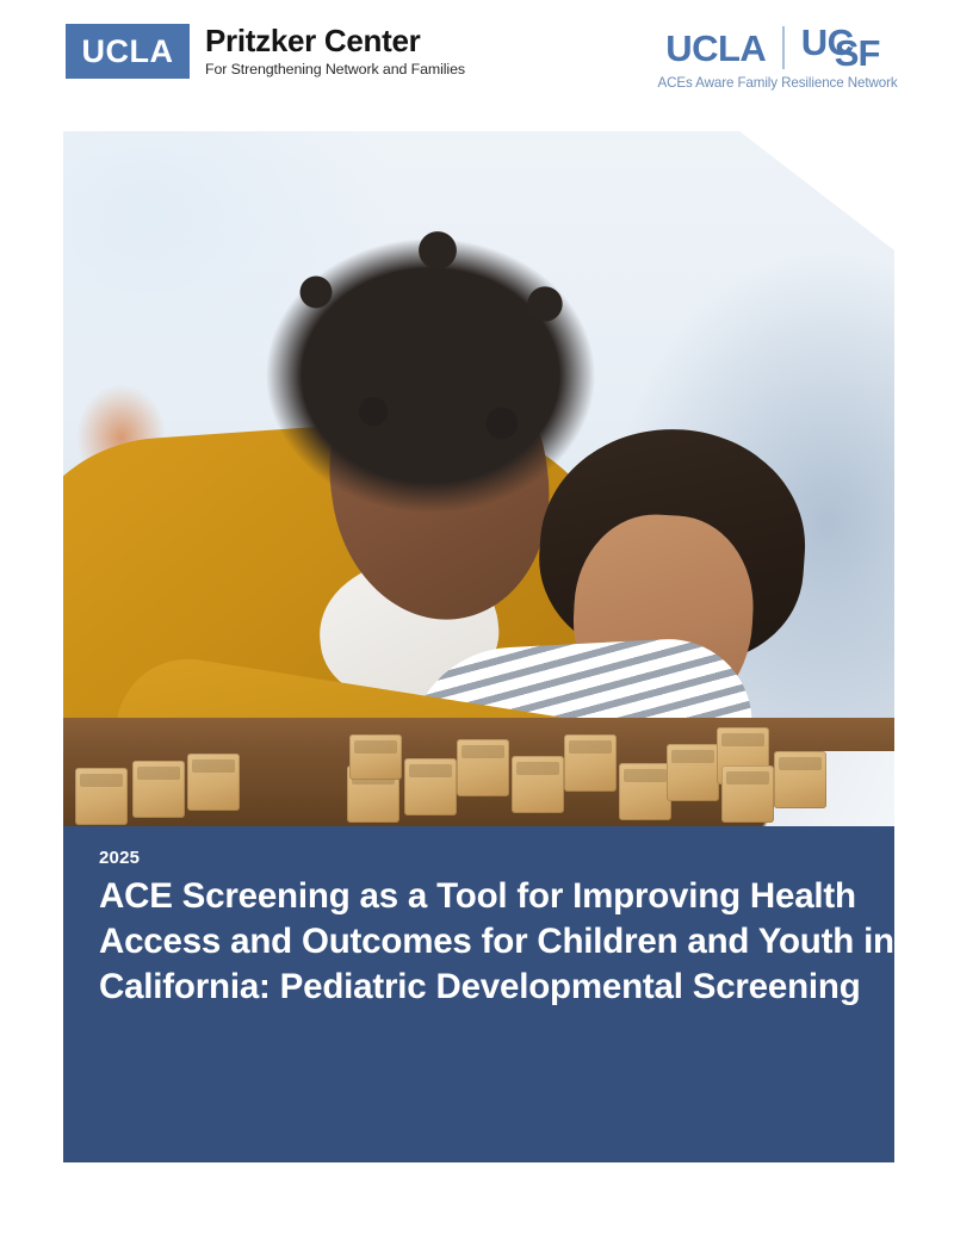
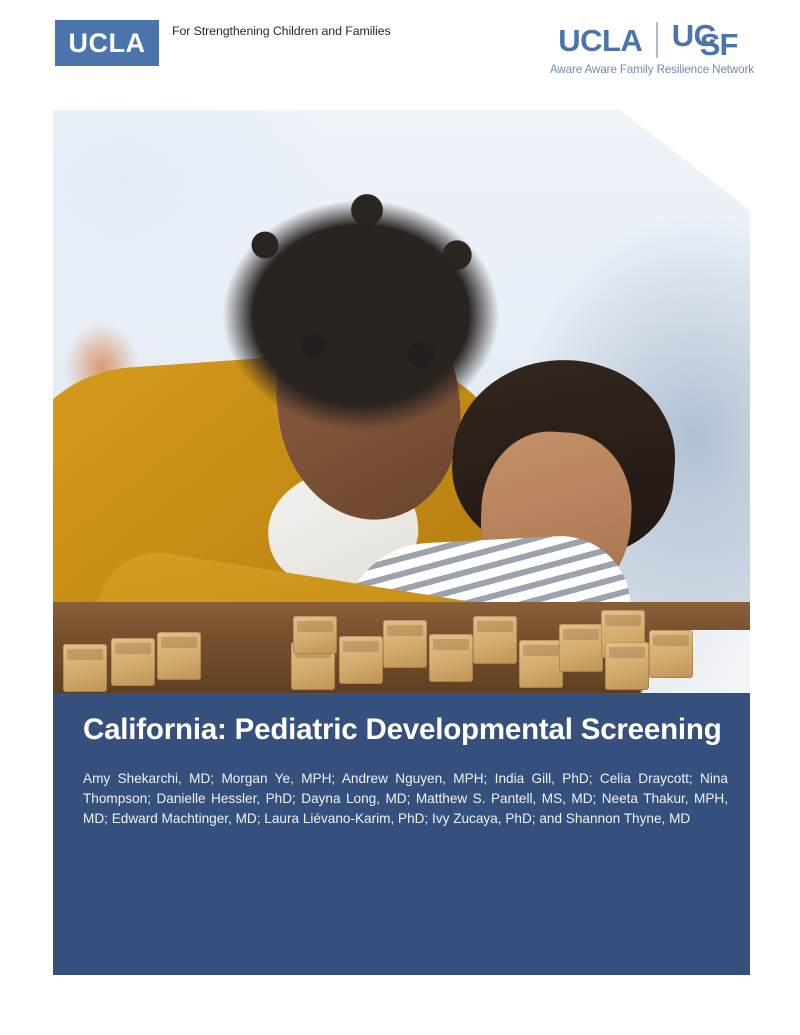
  UCLA
- Pritzker Center
- For Strengthening Network and Families
+ For Strengthening Children and Families
  UCLA
  UC
  SF
- ACEs Aware Family Resilience Network
+ Aware Aware Family Resilience Network
- 2025
- ACE Screening as a Tool for Improving Health
- Access and Outcomes for Children and Youth in
  California: Pediatric Developmental Screening
+ Amy Shekarchi, MD; Morgan Ye, MPH; Andrew Nguyen, MPH; India Gill, PhD; Celia Draycott; Nina Thompson; Danielle Hessler, PhD; Dayna Long, MD; Matthew S. Pantell, MS, MD; Neeta Thakur, MPH, MD; Edward Machtinger, MD; Laura Liévano-Karim, PhD; Ivy Zucaya, PhD; and Shannon Thyne, MD
